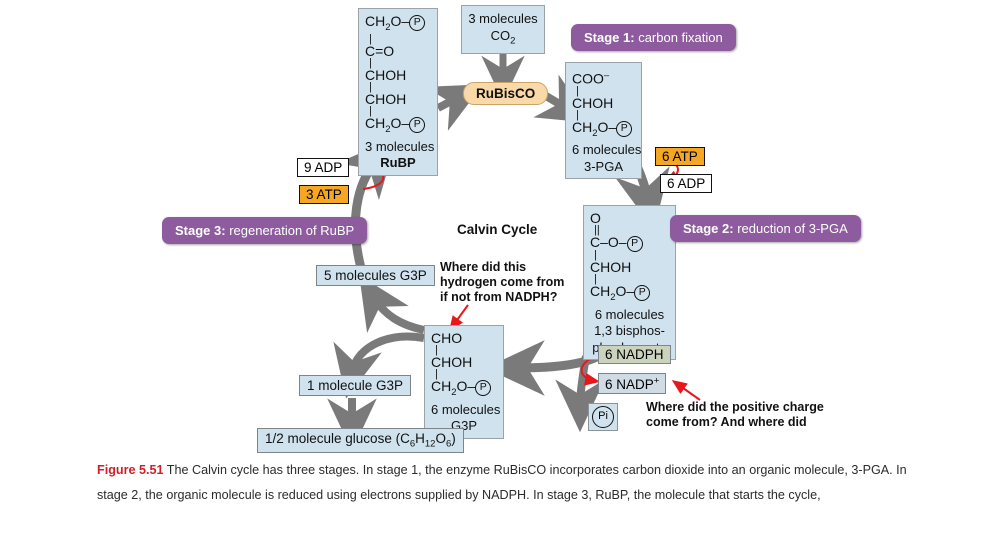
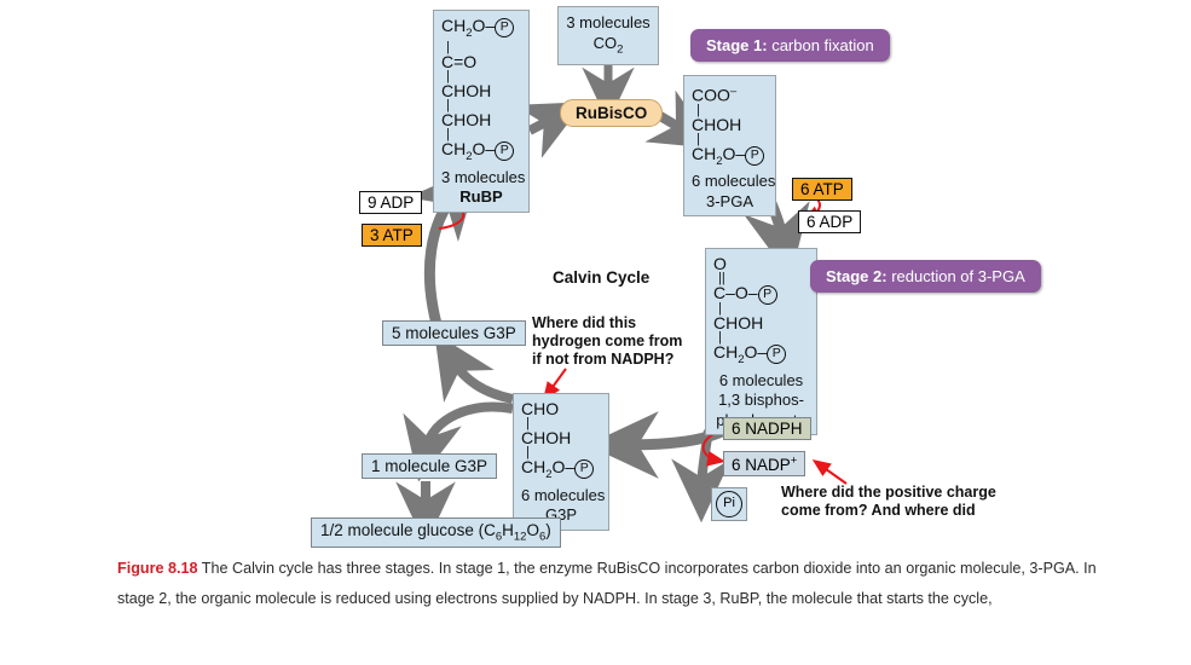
  CH2O– P
  |
  C=O
  |
  CHOH
  |
  CHOH
  |
  CH2O– P
  3 molecules
  RuBP
  3 molecules
  CO2
  RuBisCO
  Stage 1: carbon fixation
  COO–
  |
  CHOH
  |
  CH2O– P
  6 molecules
  3-PGA
  6 ATP
  6 ADP
  O
  ||
  C–O– P
  |
  CHOH
  |
  CH2O– P
  6 molecules
  1,3 bisphos-
  Stage 2: reduction of 3-PGA
  6 NADPH
  6 NADP+
  Pi
  CHO
  |
  CHOH
  |
  CH2O– P
  6 molecules
  G3P
  9 ADP
  3 ATP
- Stage 3: regeneration of RuBP
  5 molecules G3P
  1 molecule G3P
  1/2 molecule glucose (C6H12O6)
  Calvin Cycle
  Where did this
  hydrogen come from
  if not from NADPH?
  Where did the positive charge
  come from? And where did
- Figure 5.51 The Calvin cycle has three stages. In stage 1, the enzyme RuBisCO incorporates carbon dioxide into an organic molecule, 3-PGA. In stage 2, the organic molecule is reduced using electrons supplied by NADPH. In stage 3, RuBP, the molecule that starts the cycle,
+ Figure 8.18 The Calvin cycle has three stages. In stage 1, the enzyme RuBisCO incorporates carbon dioxide into an organic molecule, 3-PGA. In stage 2, the organic molecule is reduced using electrons supplied by NADPH. In stage 3, RuBP, the molecule that starts the cycle,
